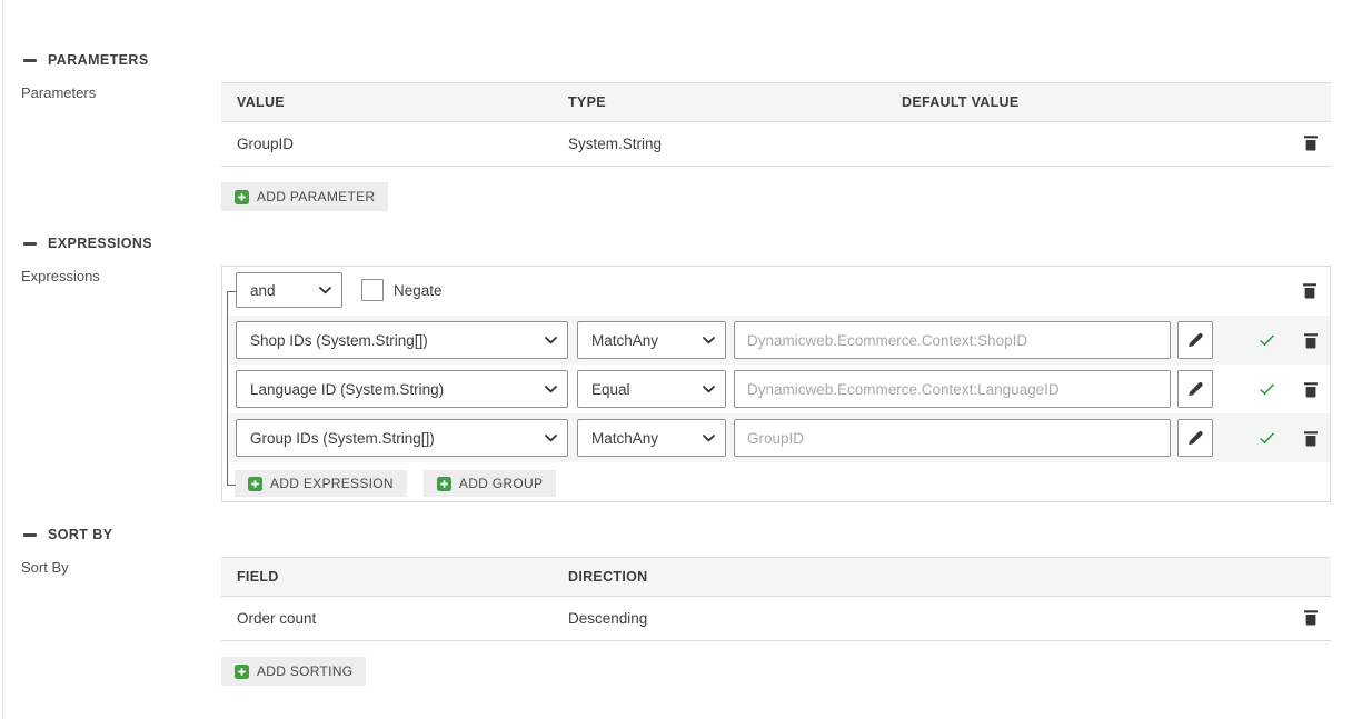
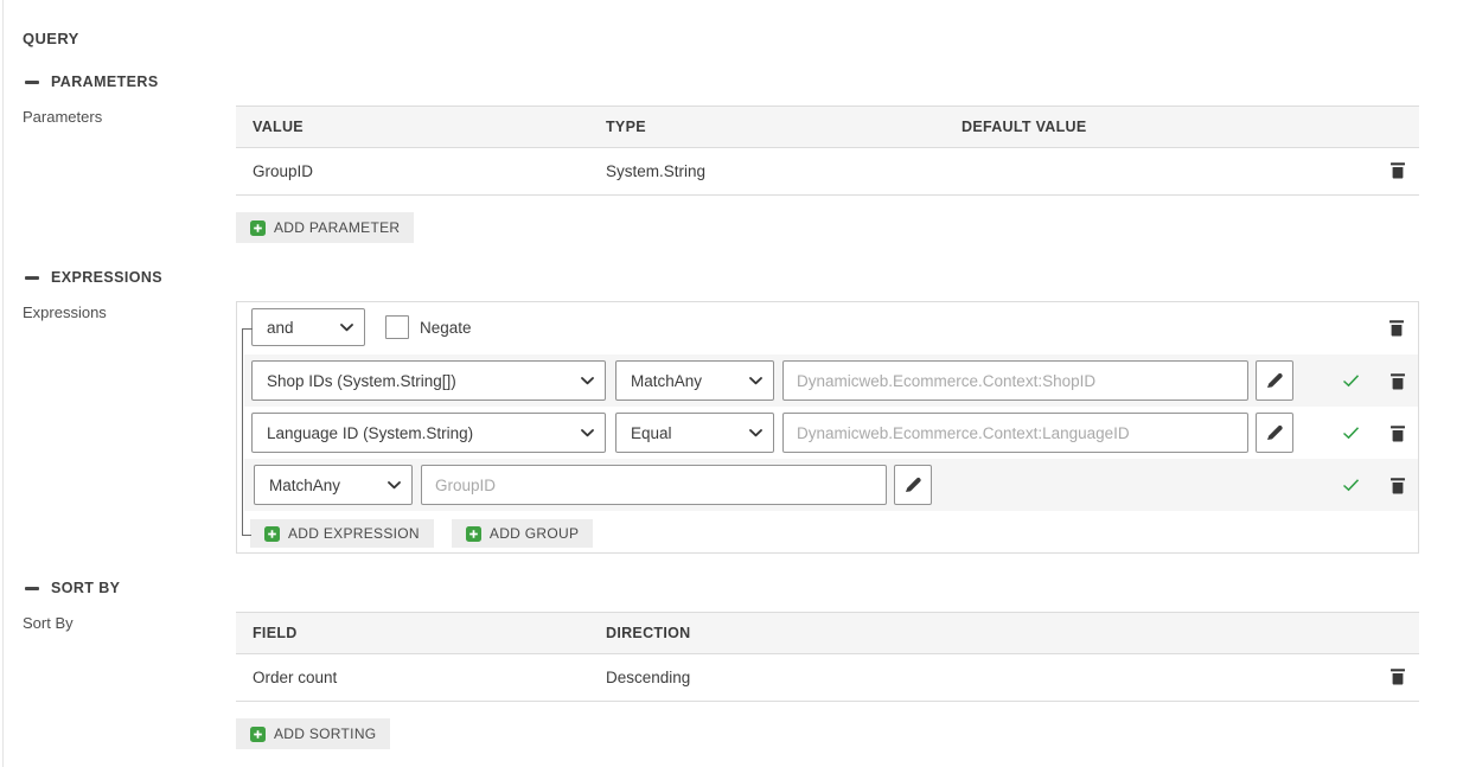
+ QUERY
  PARAMETERS
  Parameters
  VALUE	TYPE	DEFAULT VALUE
  GroupID	System.String
  ADD PARAMETER
  EXPRESSIONS
  Expressions
  and
  Negate
  Shop IDs (System.String[])
  MatchAny
  Dynamicweb.Ecommerce.Context:ShopID
  Language ID (System.String)
  Equal
  Dynamicweb.Ecommerce.Context:LanguageID
- Group IDs (System.String[])
  MatchAny
  GroupID
  ADD EXPRESSION
  ADD GROUP
  SORT BY
  Sort By
  FIELD	DIRECTION
  Order count	Descending
  ADD SORTING
